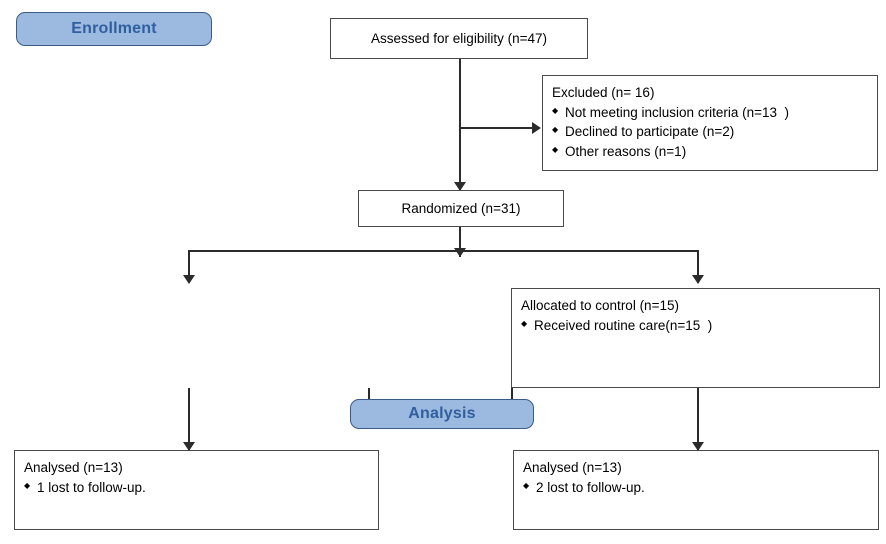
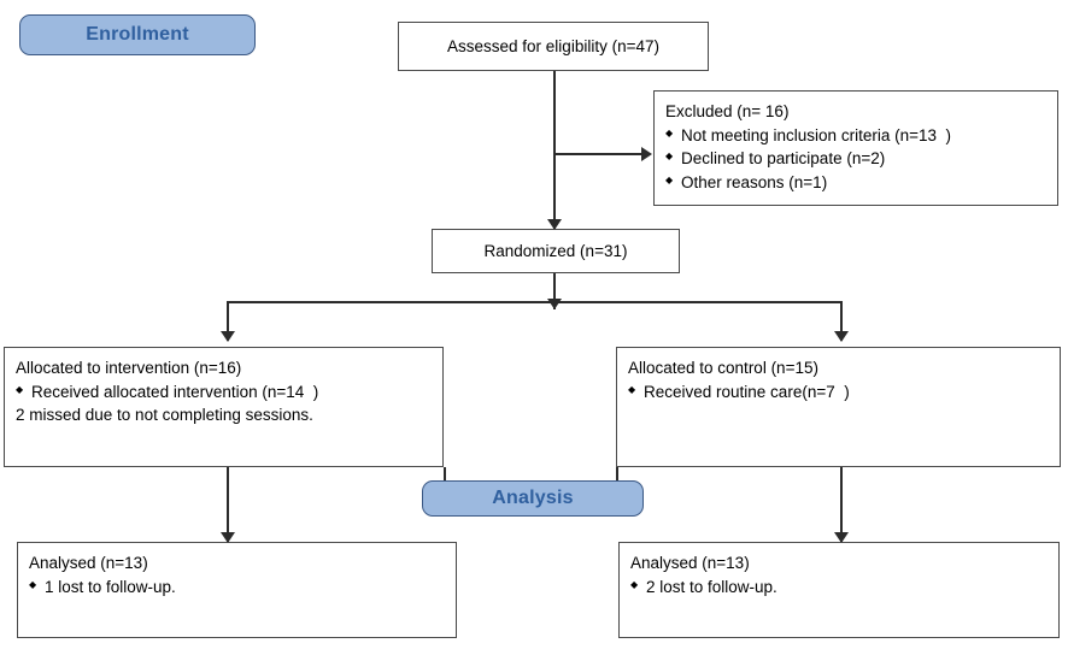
  Enrollment
  Analysis
  Assessed for eligibility (n=47)
  Excluded (n= 16)
  Not meeting inclusion criteria (n=13 )
  Declined to participate (n=2)
  Other reasons (n=1)
  Randomized (n=31)
+ Allocated to intervention (n=16)
+ Received allocated intervention (n=14 )
+ 2 missed due to not completing sessions.
  Allocated to control (n=15)
- Received routine care(n=15 )
+ Received routine care(n=7 )
  Analysed (n=13)
  1 lost to follow-up.
  Analysed (n=13)
  2 lost to follow-up.
